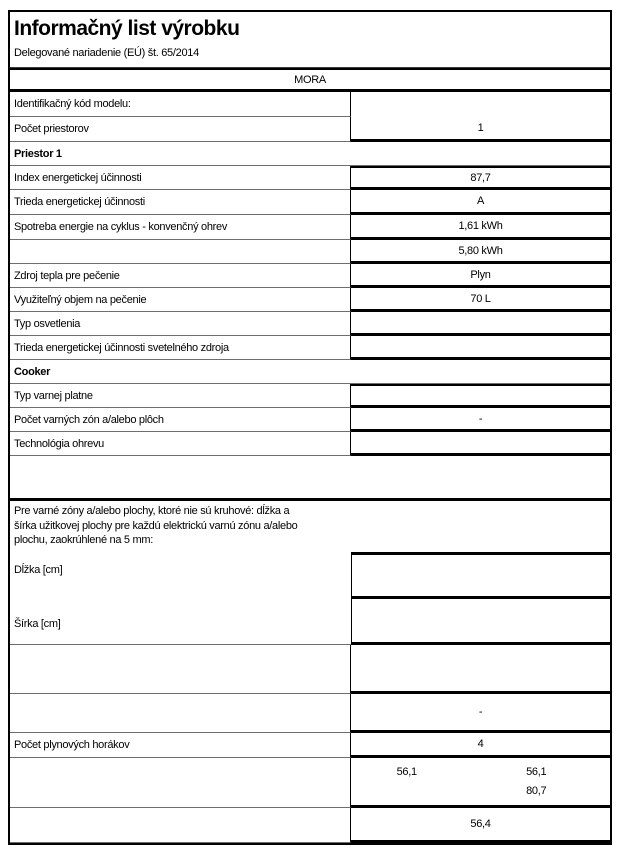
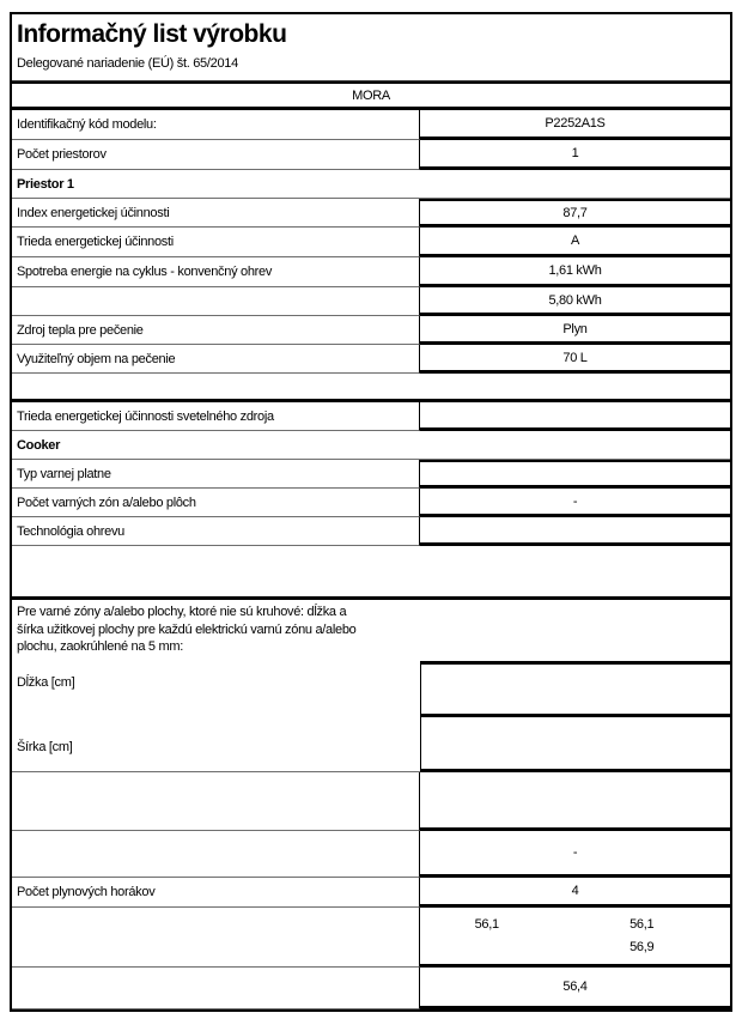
  Informačný list výrobku
  Delegované nariadenie (EÚ) št. 65/2014
  MORA
  Identifikačný kód modelu:
+ P2252A1S
  Počet priestorov
  1
  Priestor 1
  Index energetickej účinnosti
  87,7
  Trieda energetickej účinnosti
  A
  Spotreba energie na cyklus - konvenčný ohrev
  1,61 kWh
  5,80 kWh
  Zdroj tepla pre pečenie
  Plyn
  Využiteľný objem na pečenie
  70 L
- Typ osvetlenia
  Trieda energetickej účinnosti svetelného zdroja
  Cooker
  Typ varnej platne
  Počet varných zón a/alebo plôch
  -
  Technológia ohrevu
  Pre varné zóny a/alebo plochy, ktoré nie sú kruhové: dĺžka a
  šírka užitkovej plochy pre každú elektrickú varnú zónu a/alebo
  plochu, zaokrúhlené na 5 mm:
  Dĺžka [cm]
  Šírka [cm]
  -
  Počet plynových horákov
  4
  56,1
  56,1
- 80,7
+ 56,9
  56,4
